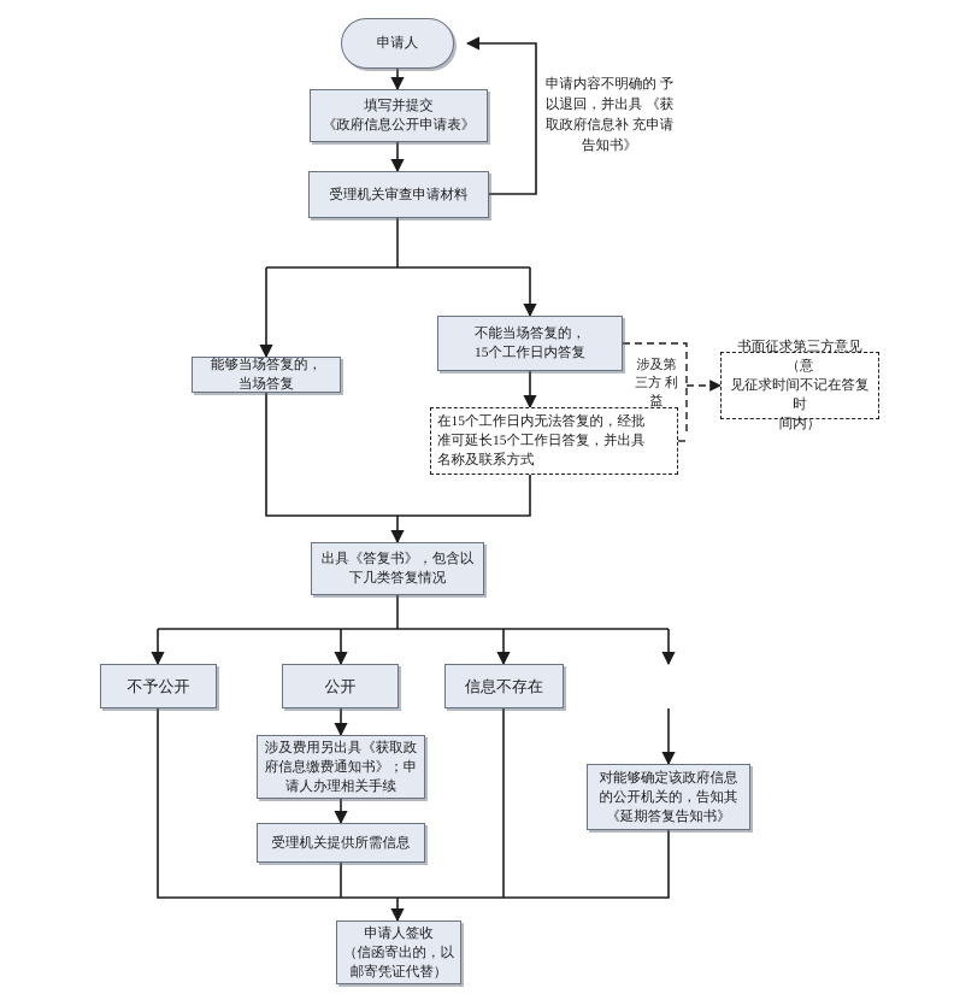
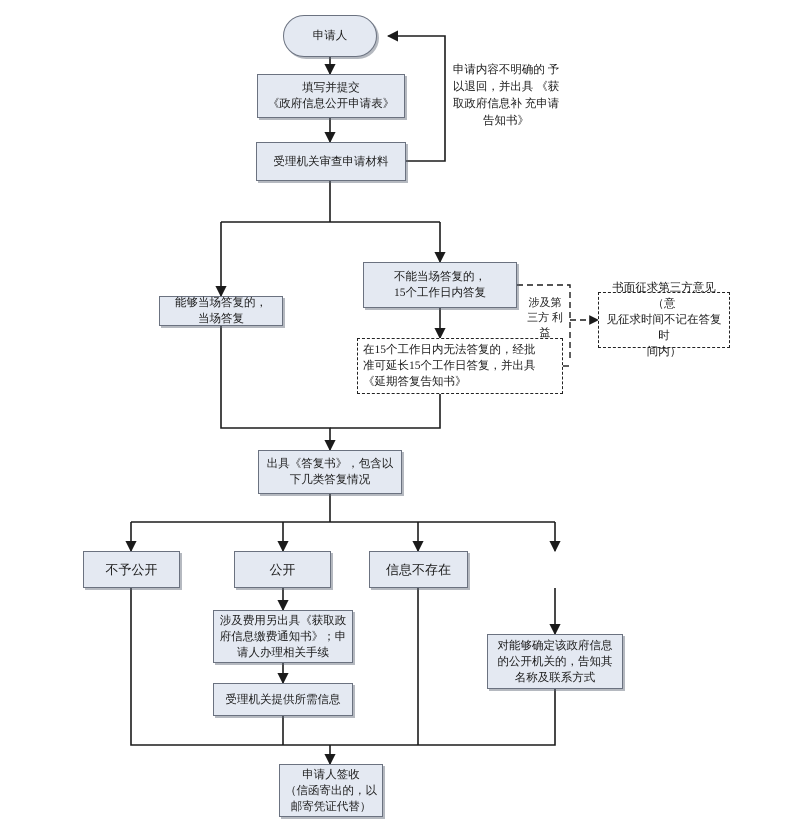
  申请人
  填写并提交
  《政府信息公开申请表》
  受理机关审查申请材料
  能够当场答复的，
  当场答复
  不能当场答复的，
  15个工作日内答复
  在15个工作日内无法答复的，经批
  准可延长15个工作日答复，并出具
- 名称及联系方式
+ 《延期答复告知书》
  书面征求第三方意见（意
  见征求时间不记在答复时
  间内）
  出具《答复书》，包含以
  下几类答复情况
  不予公开
  公开
  信息不存在
  涉及费用另出具《获取政
  府信息缴费通知书》；申
  请人办理相关手续
  受理机关提供所需信息
  对能够确定该政府信息
  的公开机关的，告知其
- 《延期答复告知书》
+ 名称及联系方式
  申请人签收
  （信函寄出的，以
  邮寄凭证代替）
  申请内容不明确的 予以退回，并出具 《获取政府信息补 充申请告知书》
  涉及第 三方 利益
